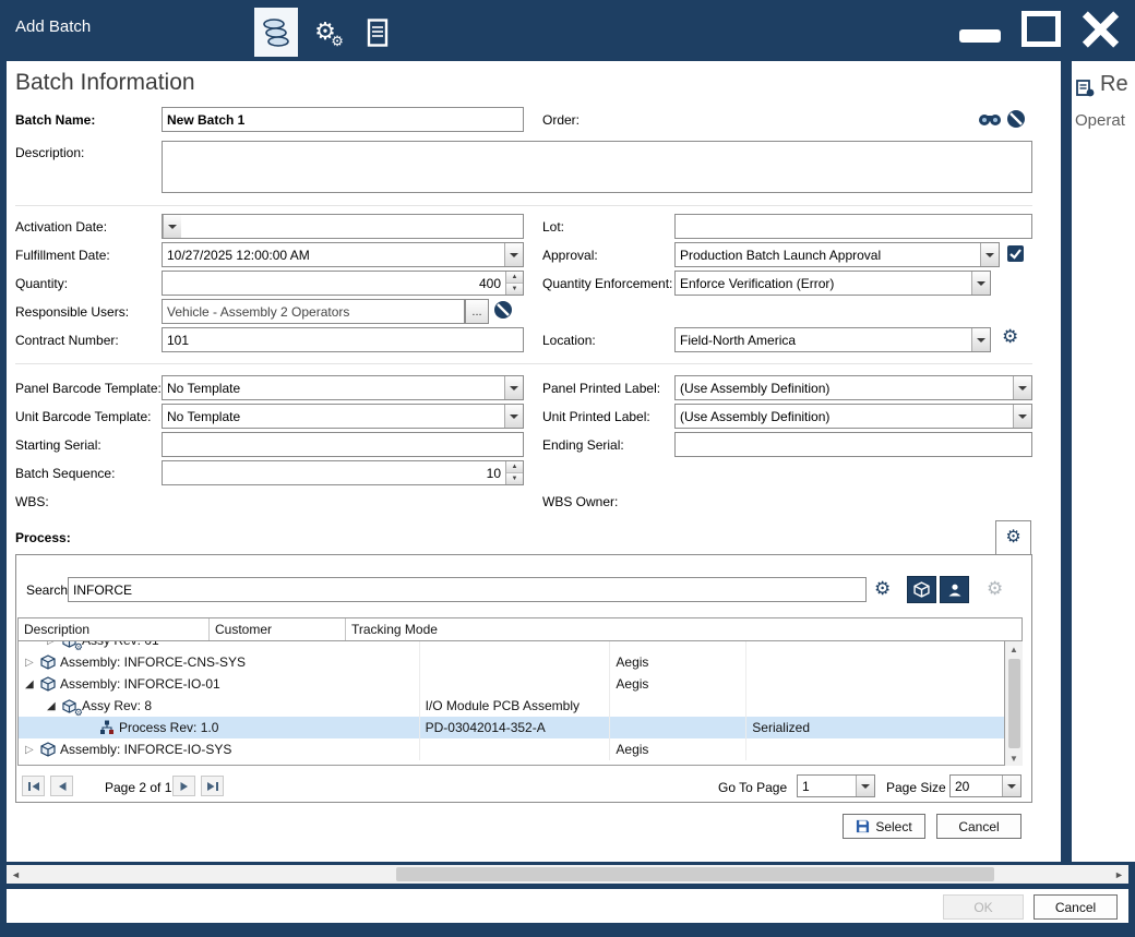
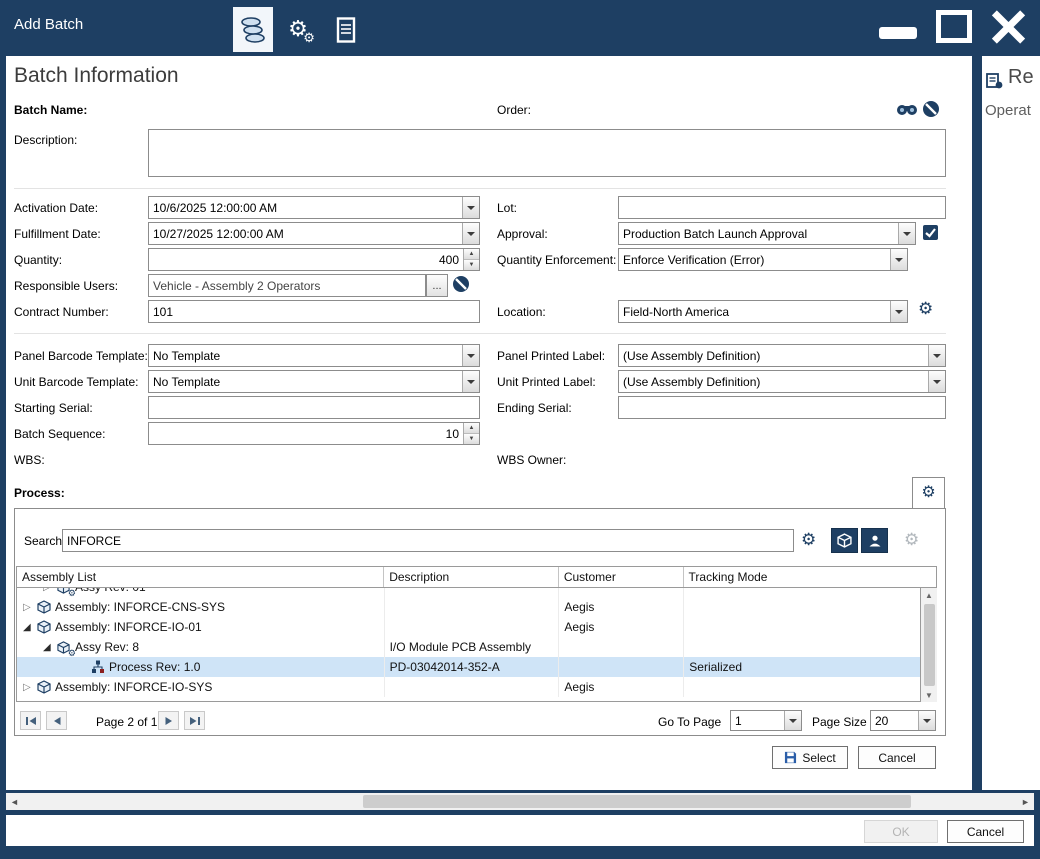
  Add Batch
  ⚙
  ⚙
  Batch Information
  Batch Name:
- New Batch 1
  Order:
  Description:
  Activation Date:
+ 10/6/2025 12:00:00 AM
  Lot:
  Fulfillment Date:
  10/27/2025 12:00:00 AM
  Approval:
  Production Batch Launch Approval
  Quantity:
  400
  Quantity Enforcement:
  Enforce Verification (Error)
  Responsible Users:
  Vehicle - Assembly 2 Operators
  ...
  Contract Number:
  101
  Location:
  Field-North America
  ⚙
  Panel Barcode Template:
  No Template
  Panel Printed Label:
  (Use Assembly Definition)
  Unit Barcode Template:
  No Template
  Unit Printed Label:
  (Use Assembly Definition)
  Starting Serial:
  Ending Serial:
  Batch Sequence:
  10
  WBS:
  WBS Owner:
  Process:
  ⚙
  Search
  INFORCE
  ⚙
  ⚙
+ Assembly List
  Description
  Customer
  Tracking Mode
  ⚙
  ▷
  Assembly: INFORCE-CNS-SYS
  Aegis
  ◢
  Assembly: INFORCE-IO-01
  Aegis
  ◢
  ⚙
  Assy Rev: 8
  I/O Module PCB Assembly
  Process Rev: 1.0
  PD-03042014-352-A
  Serialized
  ▷
  Assembly: INFORCE-IO-SYS
  Aegis
  ▲
  ▼
  Page 2 of 1
  Go To Page
  1
  Page Size
  20
  Select
  Cancel
  Re
  Operat
  ◄
  ►
  OK
  Cancel
